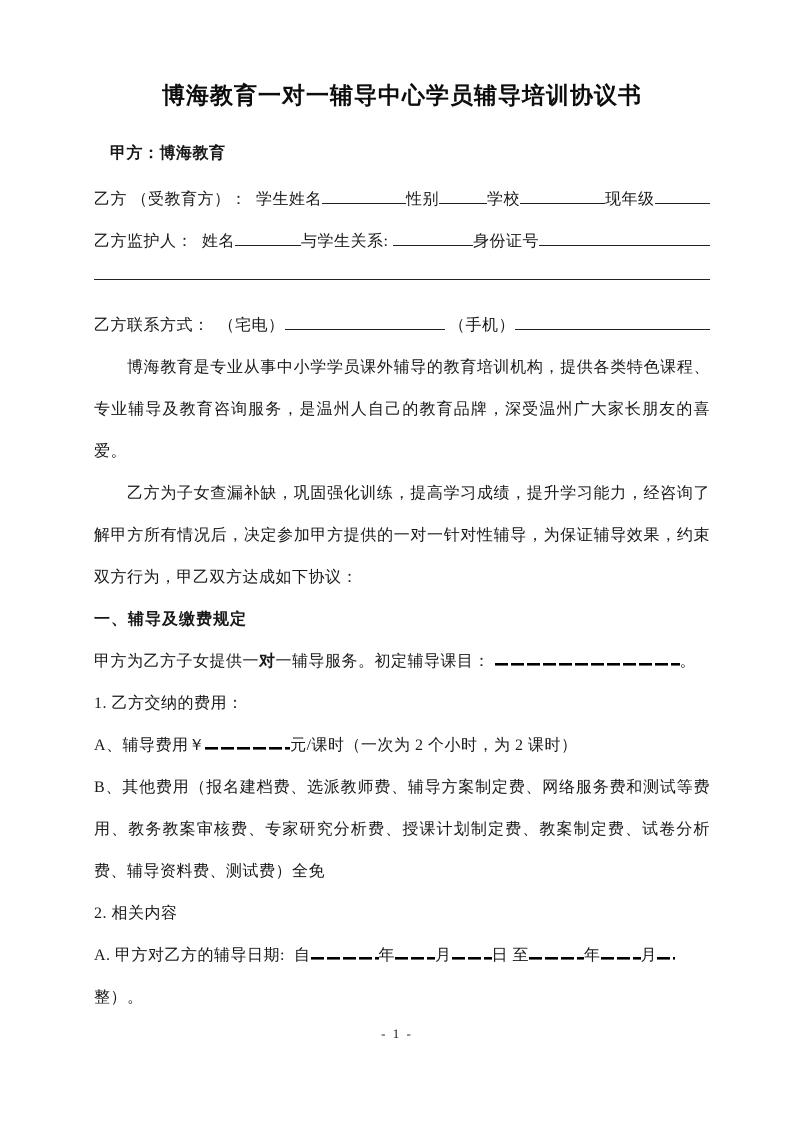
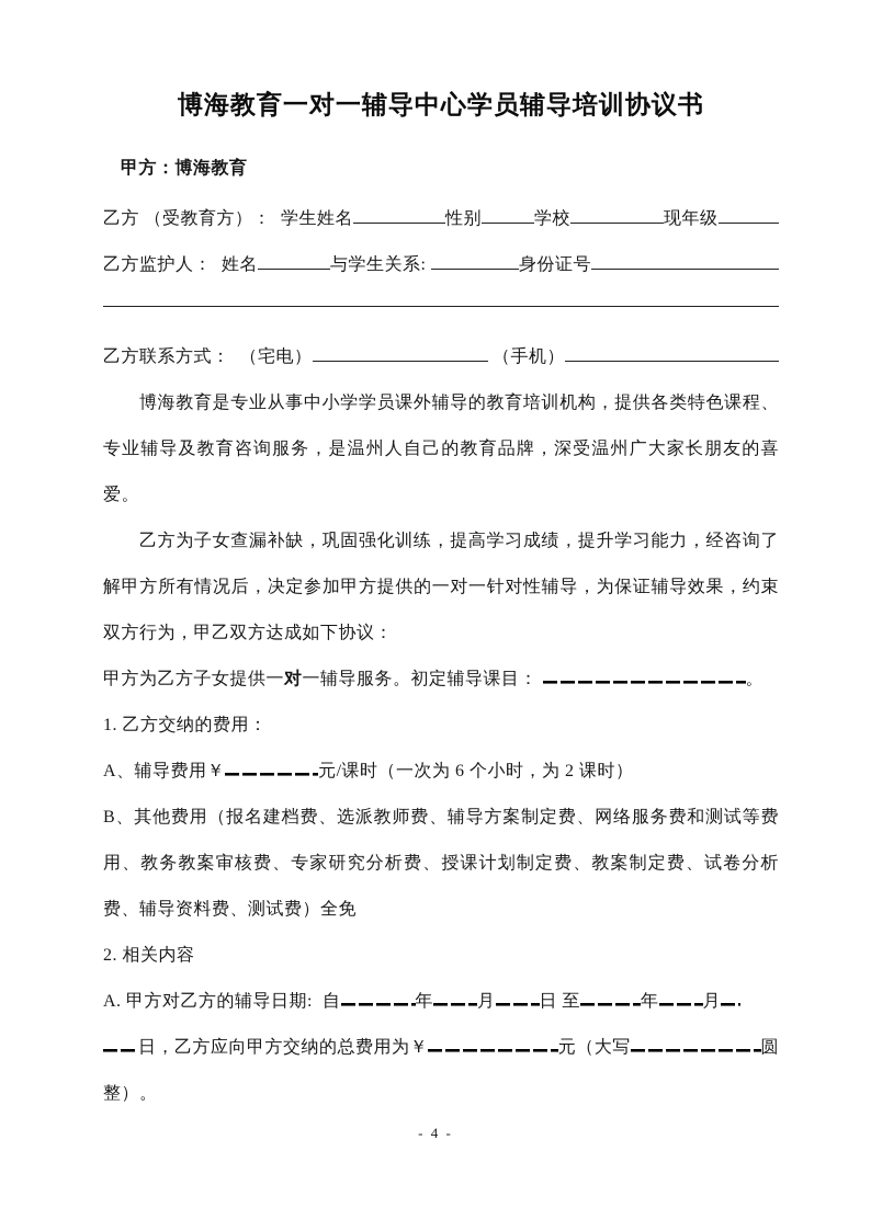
  博海教育一对一辅导中心学员辅导培训协议书
  甲方：博海教育
  乙方 （受教育方）： 学生姓名
  性别
  学校
  现年级
  乙方监护人： 姓名
  与学生关系:
  身份证号
  乙方联系方式： （宅电）
  （手机）
  博海教育是专业从事中小学学员课外辅导的教育培训机构，提供各类特色课程、专业辅导及教育咨询服务，是温州人自己的教育品牌，深受温州广大家长朋友的喜爱。
  乙方为子女查漏补缺，巩固强化训练，提高学习成绩，提升学习能力，经咨询了解甲方所有情况后，决定参加甲方提供的一对一针对性辅导，为保证辅导效果，约束双方行为，甲乙双方达成如下协议：
- 一、辅导及缴费规定
  甲方为乙方子女提供一
  对
  一辅导服务。初定辅导课目：
  。
  1. 乙方交纳的费用：
  A、辅导费用￥
- 元/课时（一次为 2 个小时，为 2 课时）
+ 元/课时（一次为 6 个小时，为 2 课时）
  B、其他费用（报名建档费、选派教师费、辅导方案制定费、网络服务费和测试等费用、教务教案审核费、专家研究分析费、授课计划制定费、教案制定费、试卷分析费、辅导资料费、测试费）全免
  2. 相关内容
  A. 甲方对乙方的辅导日期: 自
  年
  月
  日 至
  年
  月
+ 日，乙方应向甲方交纳的总费用为￥
+ 元（大写
+ 圆
  整）。
- - 1 -
+ - 4 -
